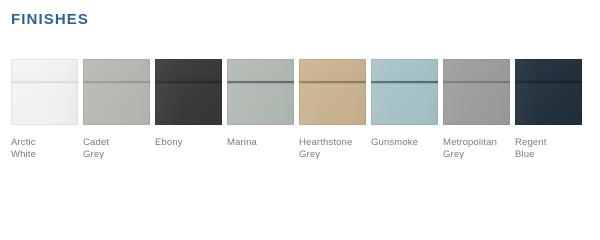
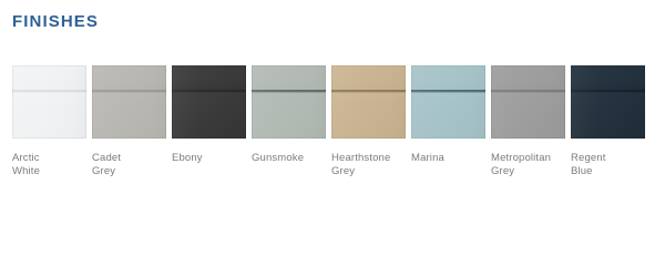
  FINISHES
  Arctic
  White
  Cadet
  Grey
  Ebony
- Marina
+ Gunsmoke
  Hearthstone
  Grey
- Gunsmoke
+ Marina
  Metropolitan
  Grey
  Regent
  Blue
